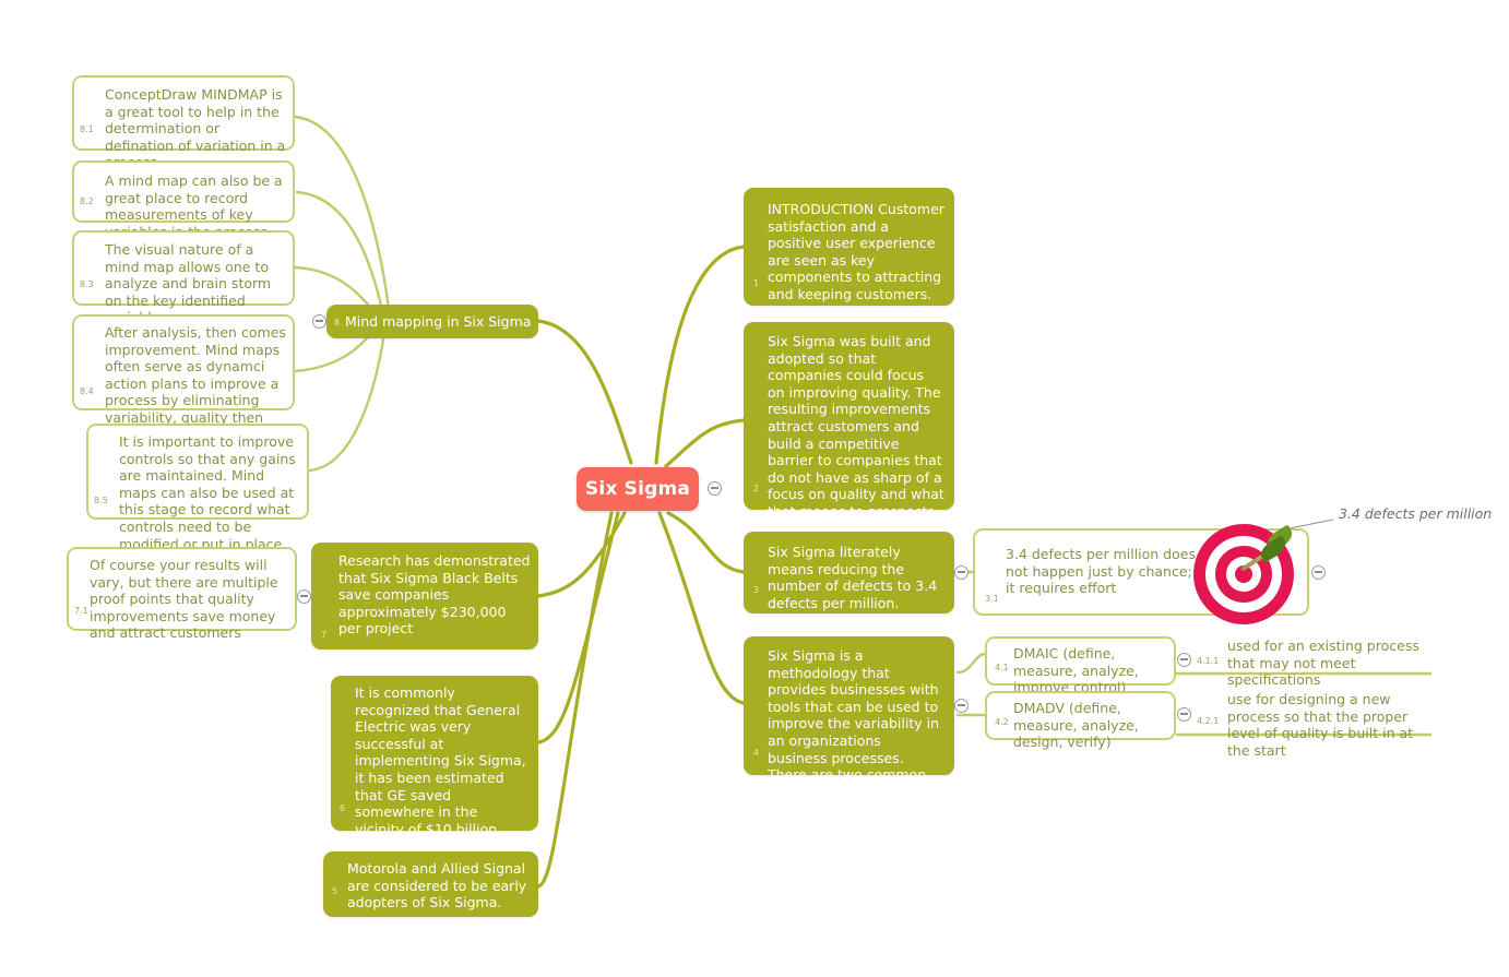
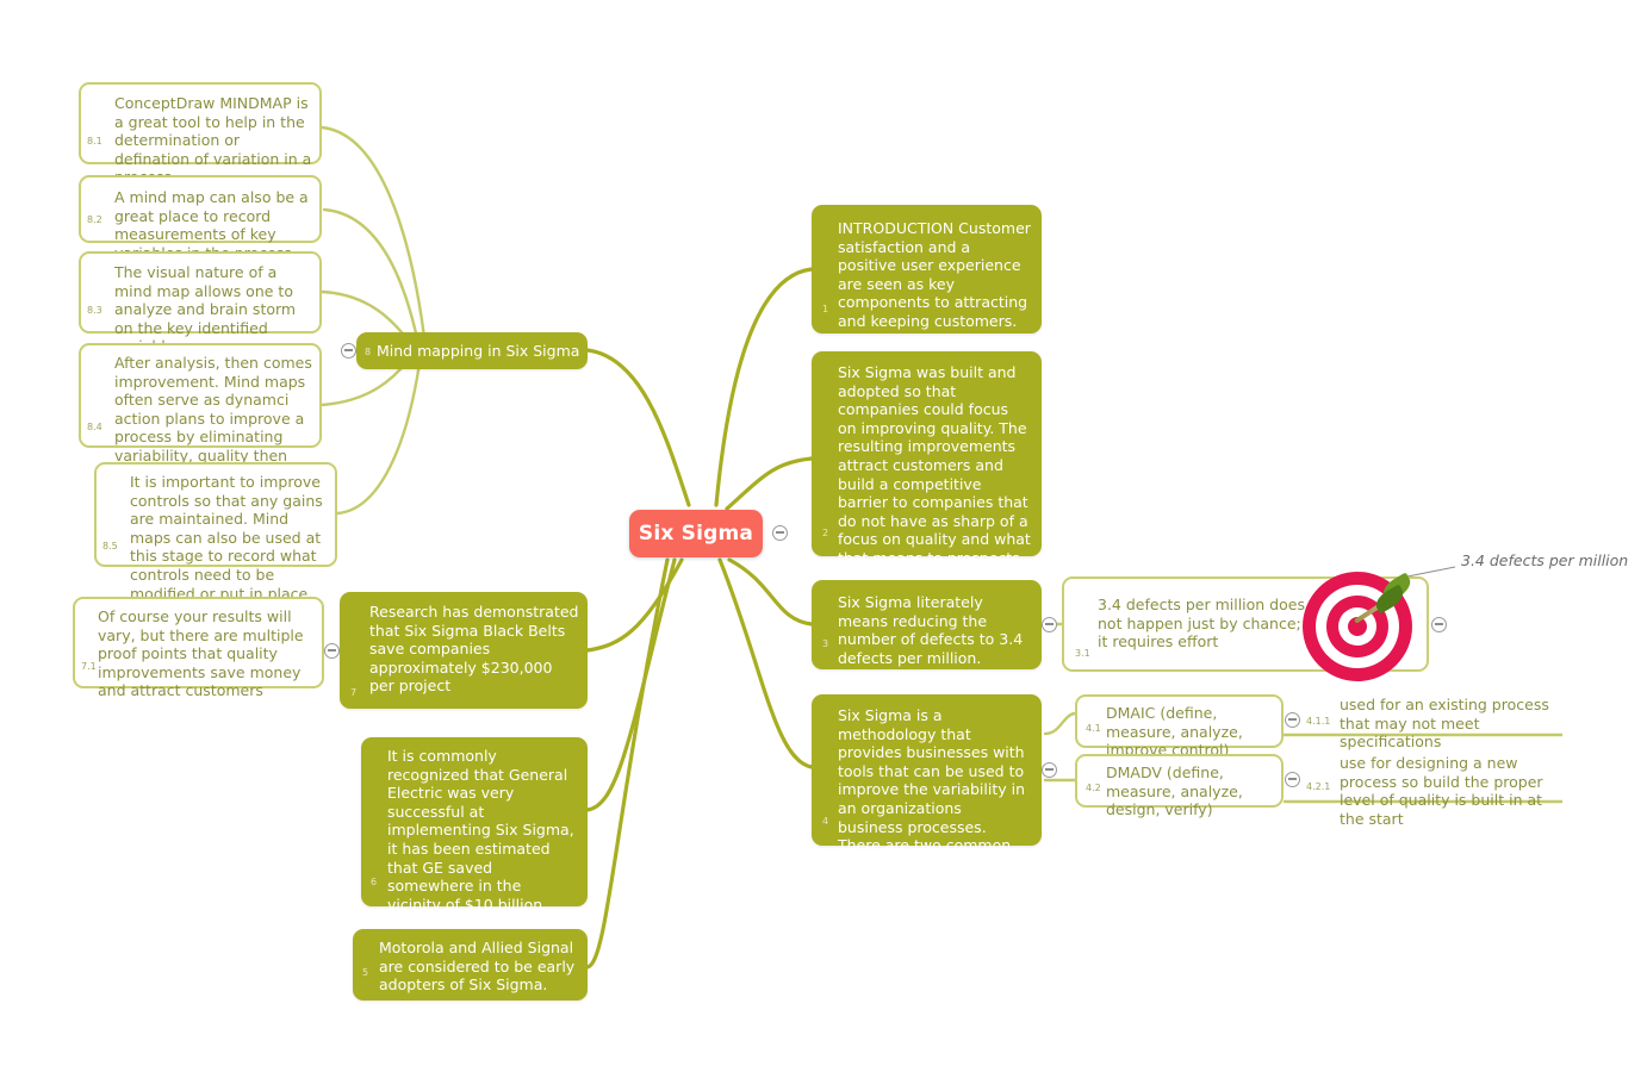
  Six Sigma
  1
  INTRODUCTION Customer satisfaction and a positive user experience are seen as key components to attracting and keeping customers.
  2
  Six Sigma was built and adopted so that companies could focus on improving quality. The resulting improvements attract customers and build a competitive barrier to companies that do not have as sharp of a focus on quality and what that means to prospects.
  3
  Six Sigma literately means reducing the number of defects to 3.4 defects per million.
  3.1
  3.4 defects per million does not happen just by chance; it requires effort
  3.4 defects per million
  4
  Six Sigma is a methodology that provides businesses with tools that can be used to improve the variability in an organizations business processes. There are two common
  4.1
  DMAIC (define, measure, analyze, improve control)
  4.1.1
  used for an existing process that may not meet specifications
  4.2
  DMADV (define, measure, analyze, design, verify)
  4.2.1
- use for designing a new process so that the proper level of quality is built in at the start
+ use for designing a new process so build the proper level of quality is built in at the start
  8
  Mind mapping in Six Sigma
  8.1
  ConceptDraw MINDMAP is a great tool to help in the determination or defination of variation in a
  8.2
  A mind map can also be a great place to record measurements of key
  8.3
  The visual nature of a mind map allows one to analyze and brain storm on the key identified
  8.4
  After analysis, then comes improvement. Mind maps often serve as dynamci action plans to improve a process by eliminating variability, quality then
  8.5
  It is important to improve controls so that any gains are maintained. Mind maps can also be used at this stage to record what controls need to be modified or put in place.
  7.1
  Of course your results will vary, but there are multiple proof points that quality improvements save money and attract customers
  7
  Research has demonstrated that Six Sigma Black Belts save companies approximately $230,000 per project
  6
  It is commonly recognized that General Electric was very successful at implementing Six Sigma, it has been estimated that GE saved somewhere in the vicinity of $10 billion dollars in the first 5
  5
  Motorola and Allied Signal are considered to be early adopters of Six Sigma.
